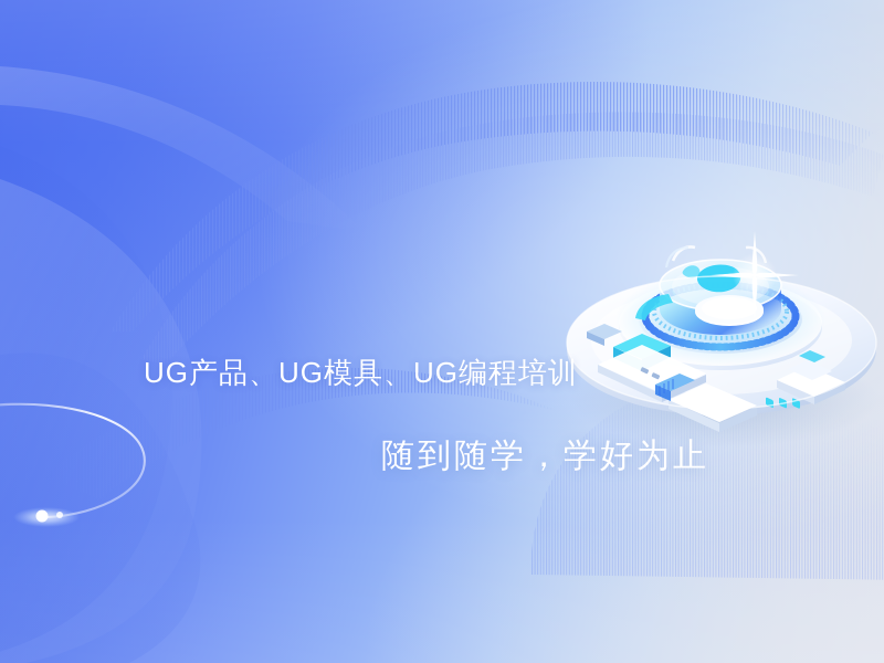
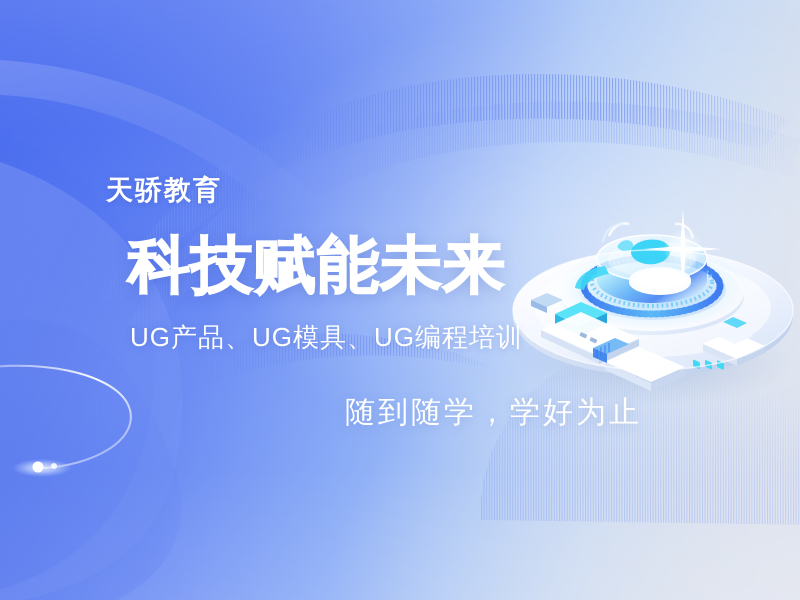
+ 天骄教育
+ 科技赋能未来
  UG产品、UG模具、UG编程培训
  随到随学，学好为止
